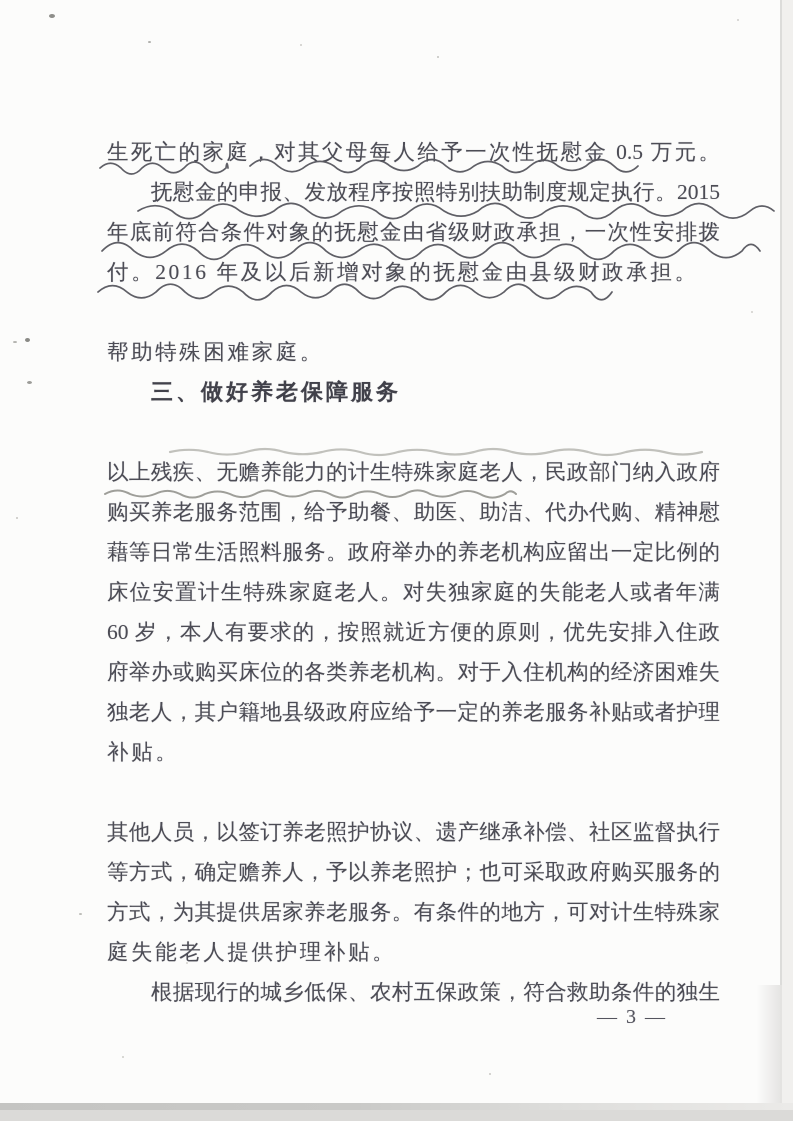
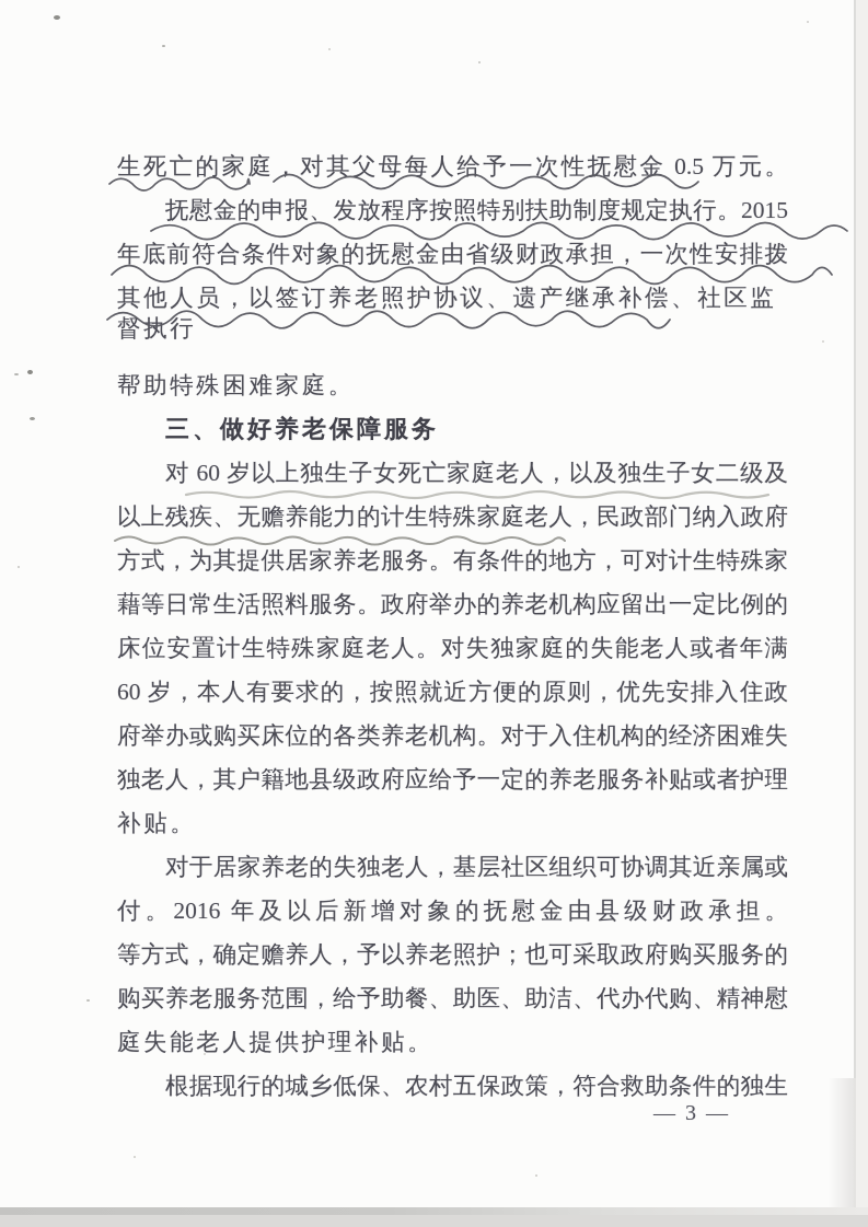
  生死亡的家庭，对其父母每人给予一次性抚慰金 0.5 万元。
  抚慰金的申报、发放程序按照特别扶助制度规定执行。2015
  年底前符合条件对象的抚慰金由省级财政承担，一次性安排拨
- 付。2016 年及以后新增对象的抚慰金由县级财政承担。
+ 其他人员，以签订养老照护协议、遗产继承补偿、社区监督执行
  帮助特殊困难家庭。
  三、做好养老保障服务
+ 对 60 岁以上独生子女死亡家庭老人，以及独生子女二级及
  以上残疾、无赡养能力的计生特殊家庭老人，民政部门纳入政府
- 购买养老服务范围，给予助餐、助医、助洁、代办代购、精神慰
+ 方式，为其提供居家养老服务。有条件的地方，可对计生特殊家
  藉等日常生活照料服务。政府举办的养老机构应留出一定比例的
  床位安置计生特殊家庭老人。对失独家庭的失能老人或者年满
  60 岁，本人有要求的，按照就近方便的原则，优先安排入住政
  府举办或购买床位的各类养老机构。对于入住机构的经济困难失
  独老人，其户籍地县级政府应给予一定的养老服务补贴或者护理
  补贴。
+ 对于居家养老的失独老人，基层社区组织可协调其近亲属或
- 其他人员，以签订养老照护协议、遗产继承补偿、社区监督执行
+ 付。2016 年及以后新增对象的抚慰金由县级财政承担。
  等方式，确定赡养人，予以养老照护；也可采取政府购买服务的
- 方式，为其提供居家养老服务。有条件的地方，可对计生特殊家
+ 购买养老服务范围，给予助餐、助医、助洁、代办代购、精神慰
  庭失能老人提供护理补贴。
  根据现行的城乡低保、农村五保政策，符合救助条件的独生
  — 3 —
